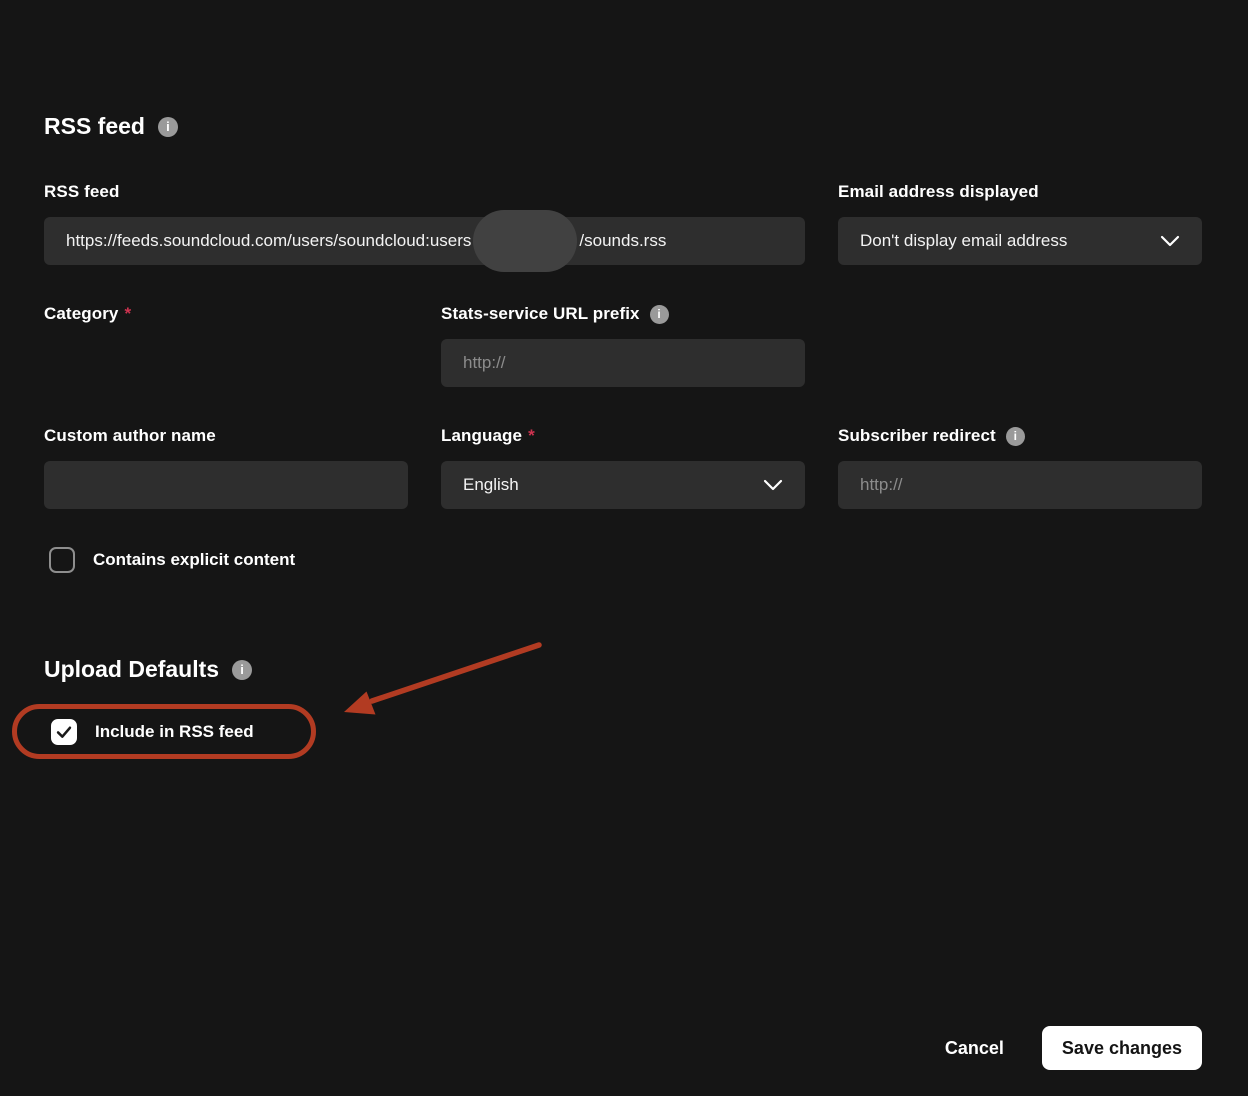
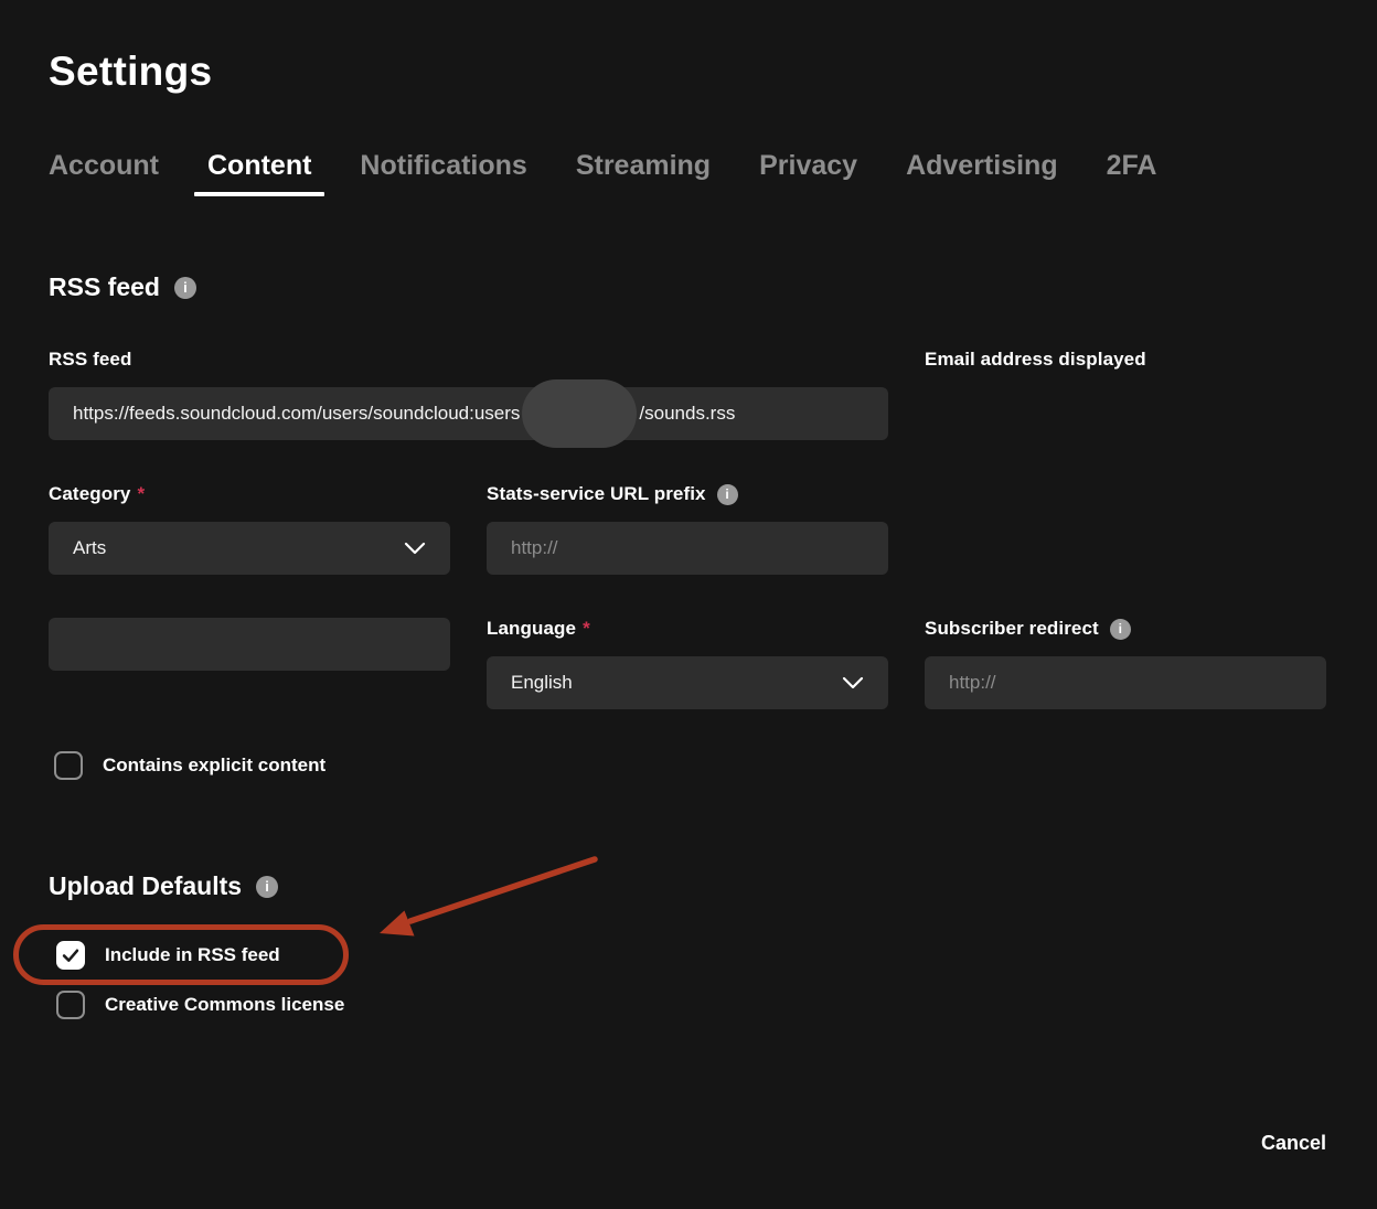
+ Settings
+ Account
+ Content
+ Notifications
+ Streaming
+ Privacy
+ Advertising
+ 2FA
  RSS feed
  i
  RSS feed
  https://feeds.soundcloud.com/users/soundcloud:users
  /sounds.rss
  Email address displayed
- Don't display email address
  Category
  *
+ Arts
  Stats-service URL prefix
  i
  http://
- Custom author name
  Language
  *
  English
  Subscriber redirect
  i
  http://
  Contains explicit content
  Upload Defaults
  i
  Include in RSS feed
+ Creative Commons license
  Cancel
- Save changes
